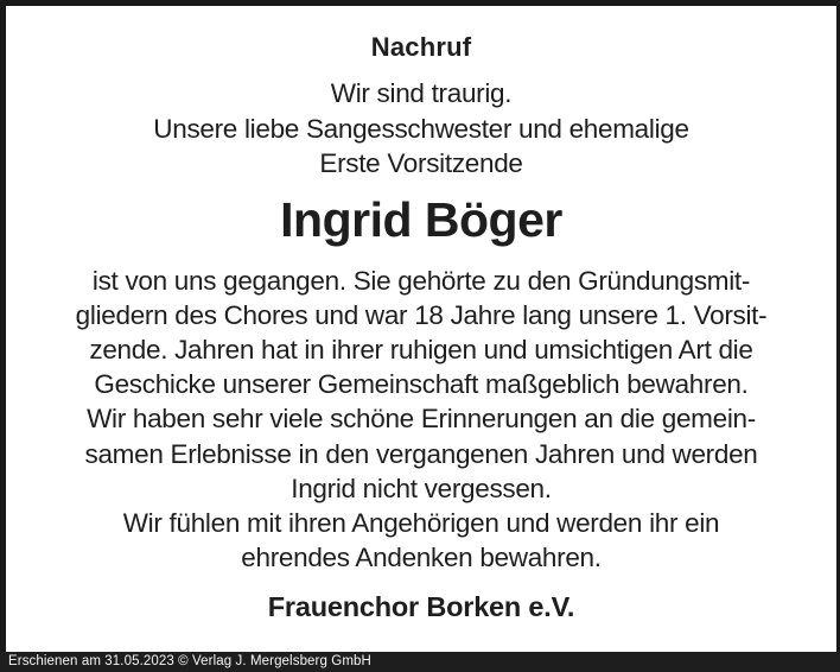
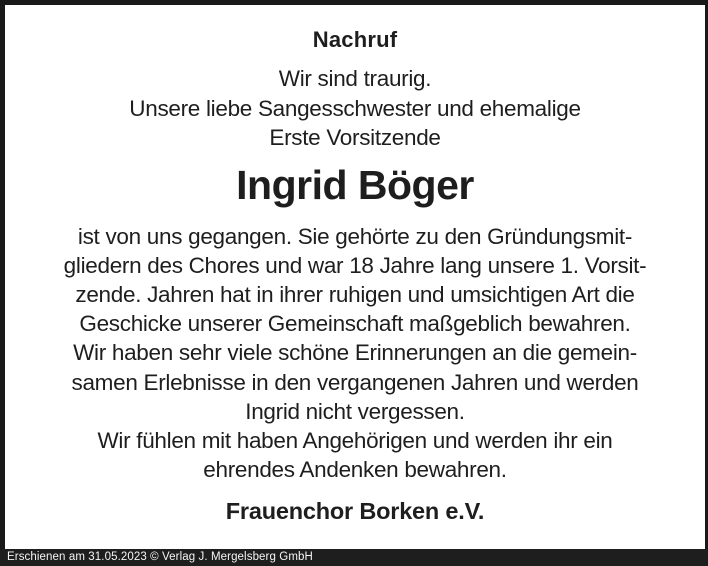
  Nachruf
  Wir sind traurig.
  Unsere liebe Sangesschwester und ehemalige
  Erste Vorsitzende
  Ingrid Böger
  ist von uns gegangen. Sie gehörte zu den Gründungsmit-
  gliedern des Chores und war 18 Jahre lang unsere 1. Vorsit-
  zende. Jahren hat in ihrer ruhigen und umsichtigen Art die
  Geschicke unserer Gemeinschaft maßgeblich bewahren.
  Wir haben sehr viele schöne Erinnerungen an die gemein-
  samen Erlebnisse in den vergangenen Jahren und werden
  Ingrid nicht vergessen.
- Wir fühlen mit ihren Angehörigen und werden ihr ein
+ Wir fühlen mit haben Angehörigen und werden ihr ein
  ehrendes Andenken bewahren.
  Frauenchor Borken e.V.
  Erschienen am 31.05.2023 © Verlag J. Mergelsberg GmbH
